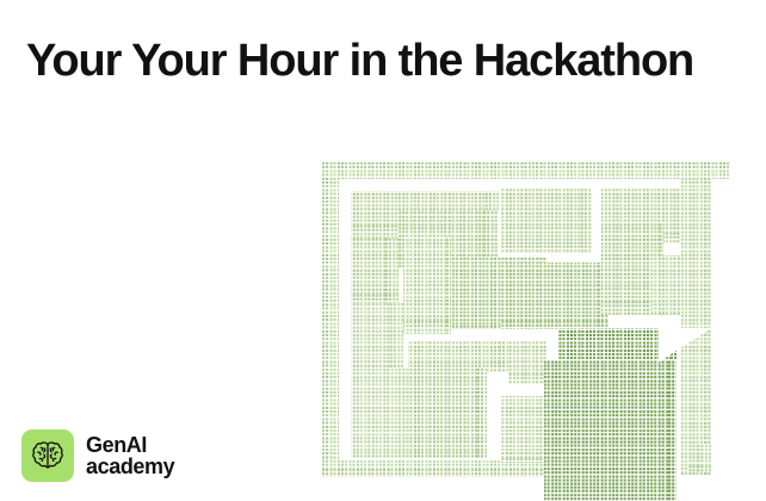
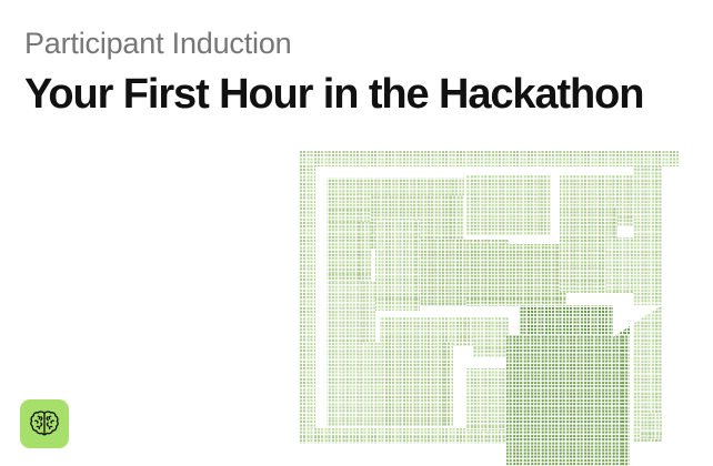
+ Participant Induction
- Your Your Hour in the Hackathon
+ Your First Hour in the Hackathon
- GenAI
- academy
